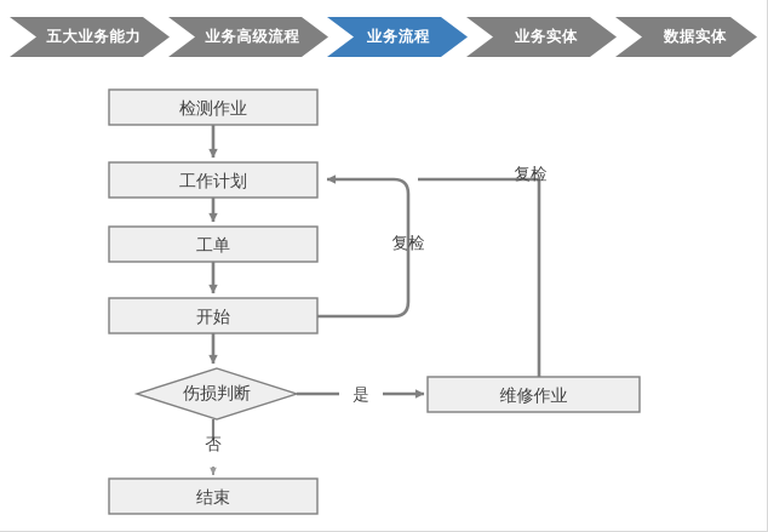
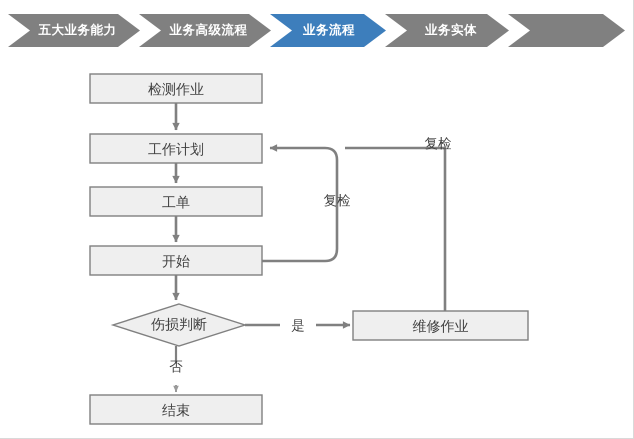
  五大业务能力
  业务高级流程
  业务流程
  业务实体
- 数据实体
  检测作业
  工作计划
  工单
  开始
  伤损判断
  维修作业
  结束
  是
  否
  复检
  复检
